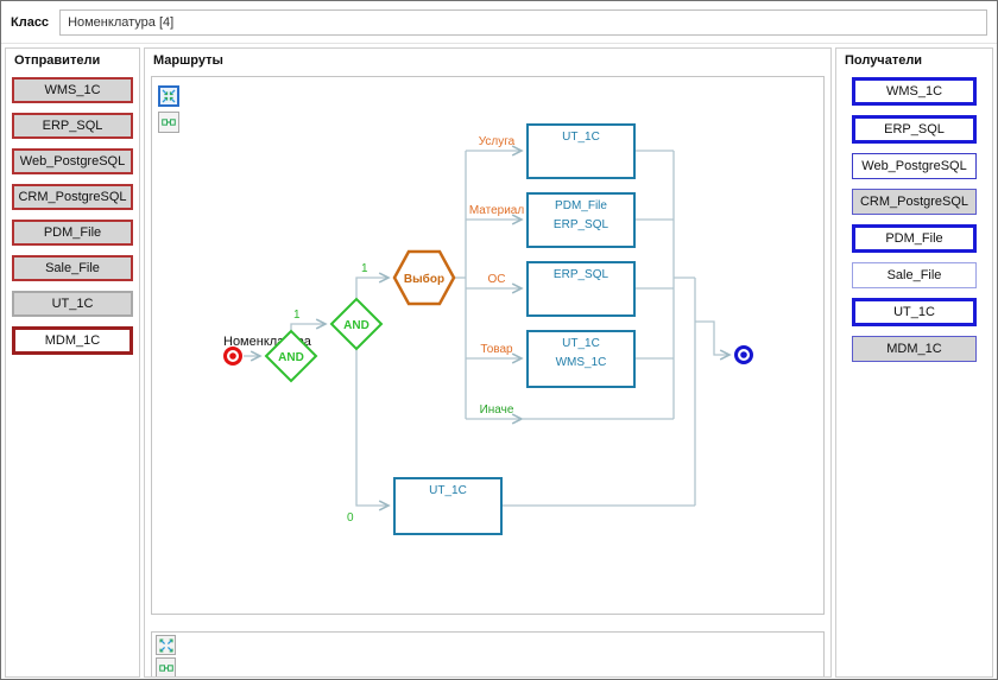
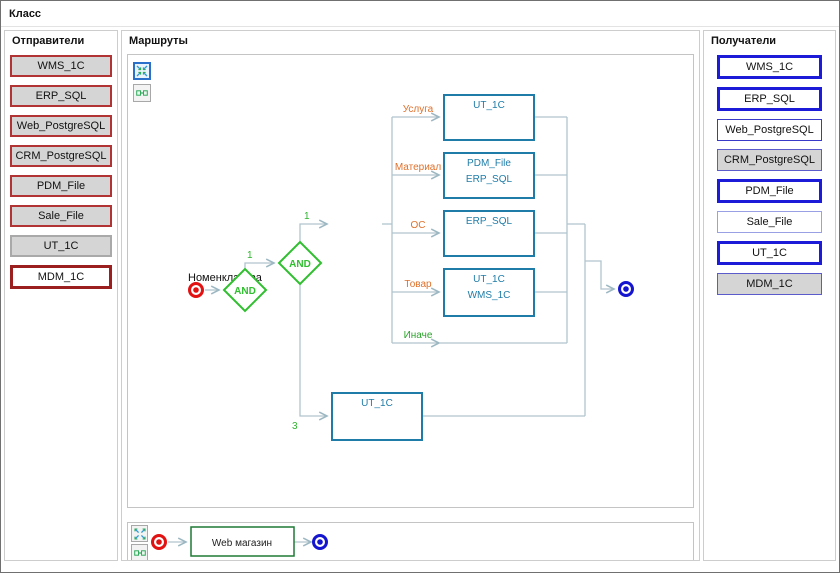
  Класс
- Номенклатура [4]
  Отправители
  WMS_1C
  ERP_SQL
  Web_PostgreSQL
  CRM_PostgreSQL
  PDM_File
  Sale_File
  UT_1C
  MDM_1C
  Маршруты
  1
  1
- 0
+ 3
  AND
  AND
- Выбор
  Услуга
  Материал
  ОС
  Товар
  Иначе
  UT_1C
  PDM_File
  ERP_SQL
  ERP_SQL
  UT_1C
  WMS_1C
  UT_1C
+ Web магазин
  Получатели
  WMS_1C
  ERP_SQL
  Web_PostgreSQL
  CRM_PostgreSQL
  PDM_File
  Sale_File
  UT_1C
  MDM_1C
